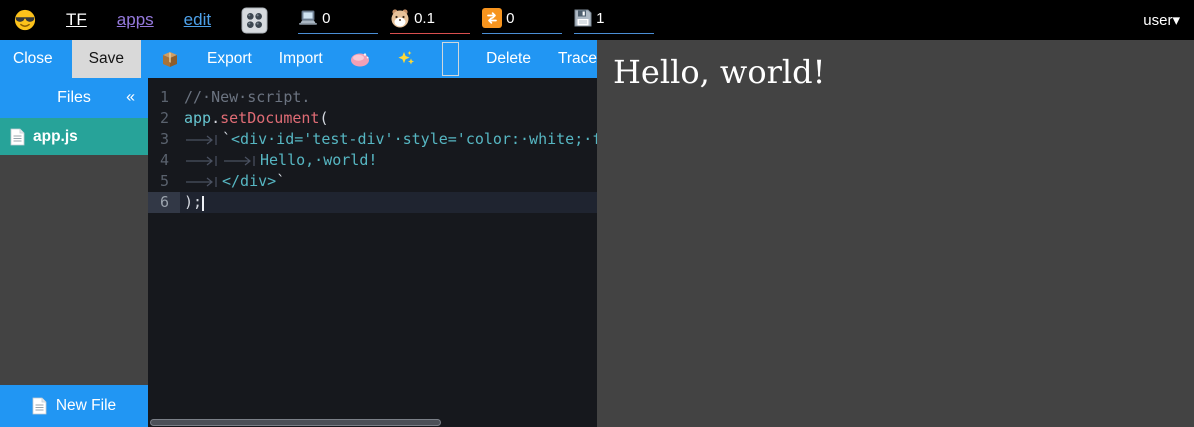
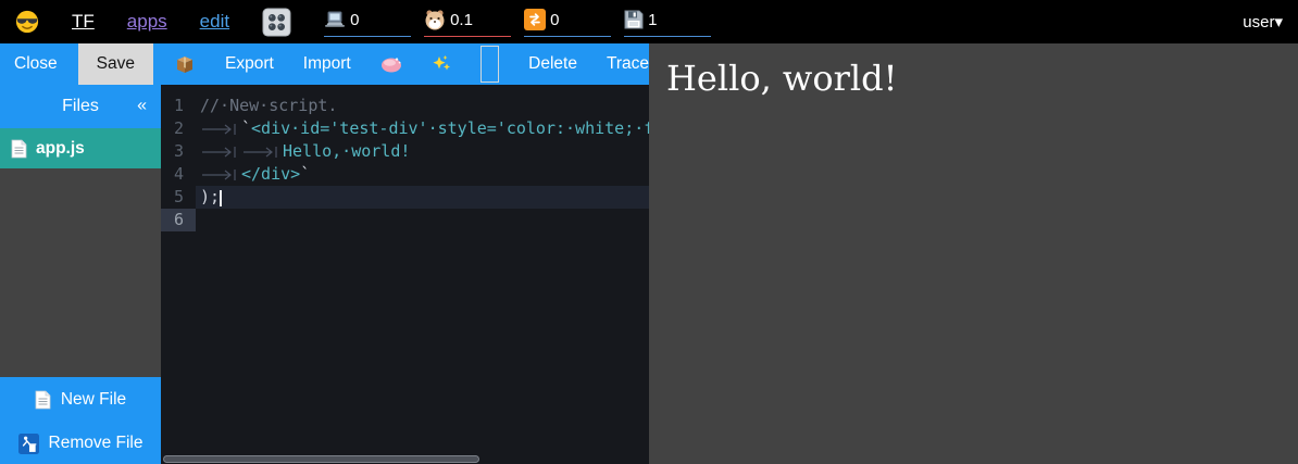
  TF
  apps
  edit
  0
  0.1
  0
  1
  user▾
  Close
  Save
  Export
  Import
  Delete
  Trace
  Files
  «
  app.js
  New File
+ Remove File
  1
  2
  3
  4
  5
  6
  //·New·script.
- app.setDocument(
  `<div·id='test-div'·style='color:·white;·f
  Hello,·world!
  </div>`
  );
  Hello, world!
